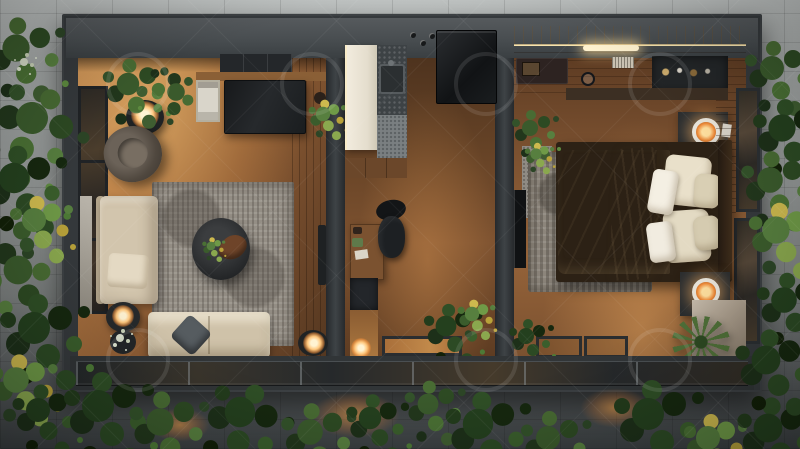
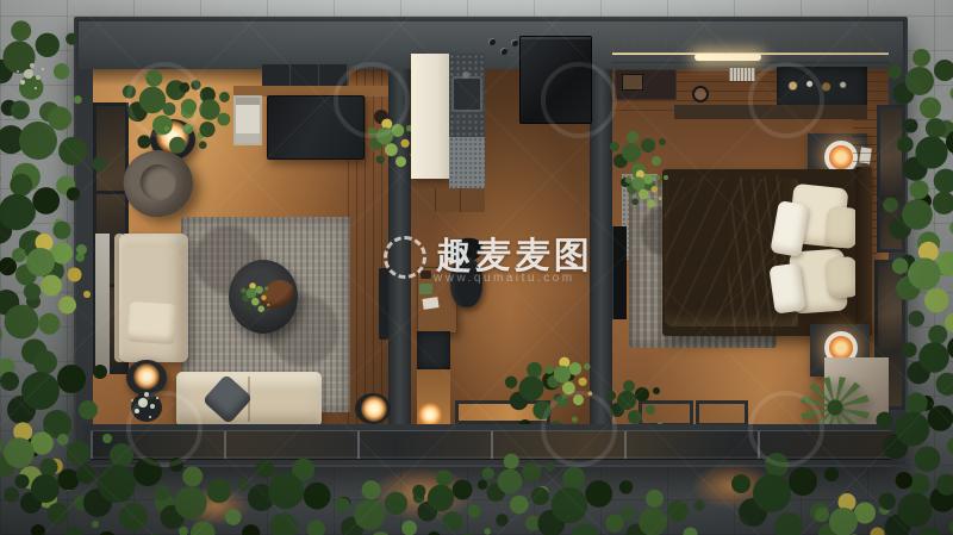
+ 趣麦麦图
+ www.qumaitu.com
